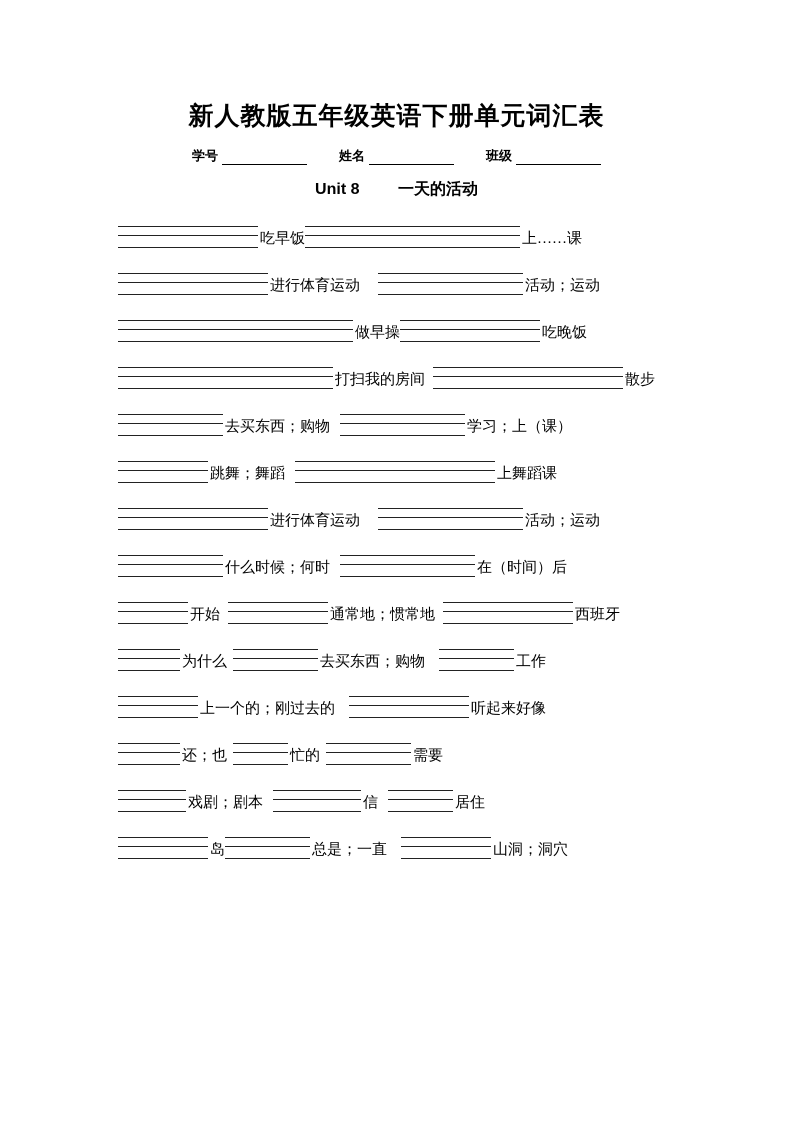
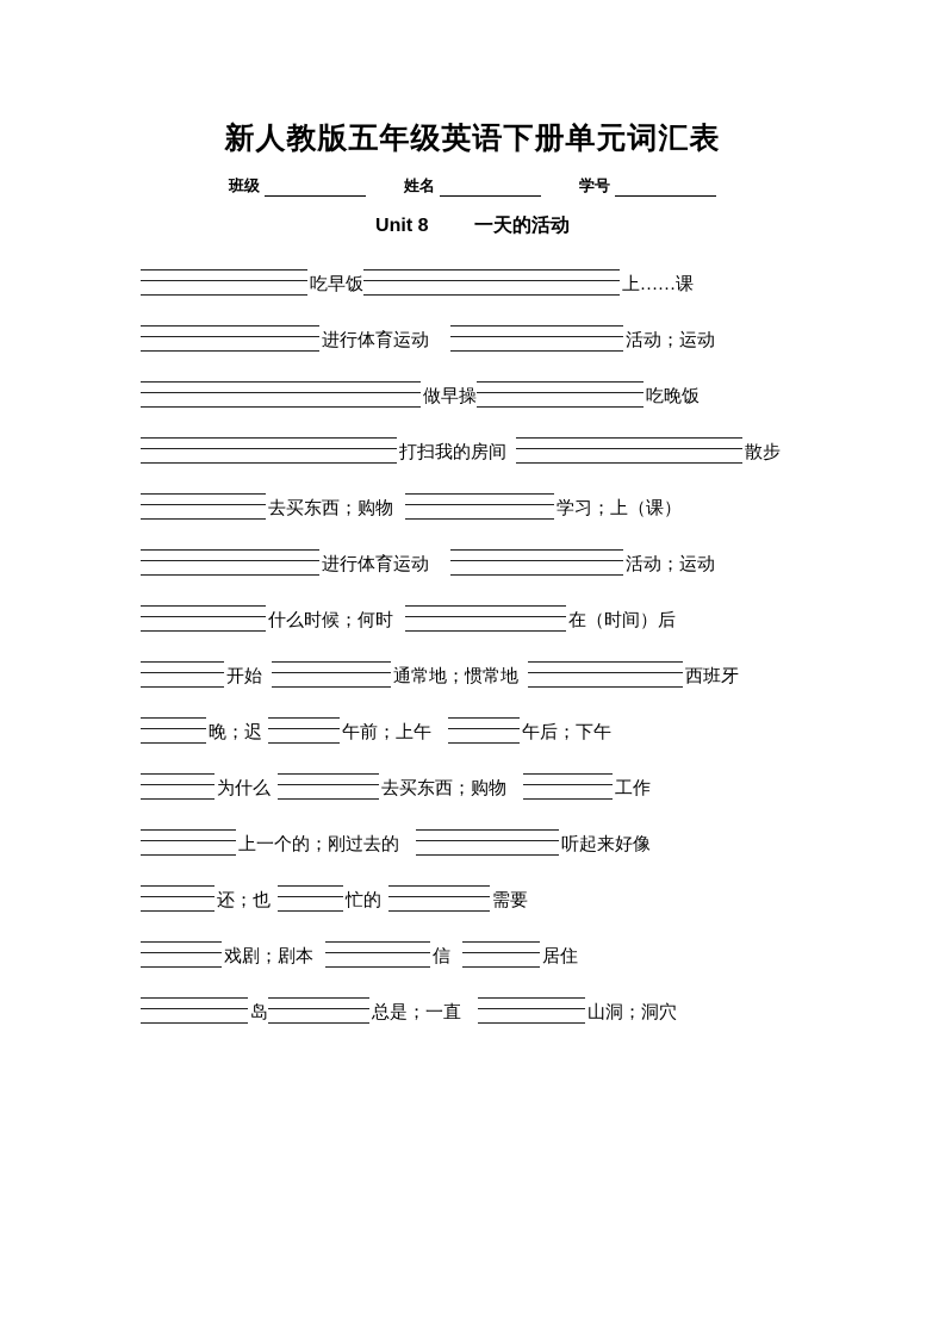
  新人教版五年级英语下册单元词汇表
- 学号
+ 班级
  姓名
- 班级
+ 学号
  Unit 8 一天的活动
  吃早饭
  上……课
  进行体育运动
  活动；运动
  做早操
  吃晚饭
  打扫我的房间
  散步
  去买东西；购物
  学习；上（课）
- 跳舞；舞蹈
- 上舞蹈课
  进行体育运动
  活动；运动
  什么时候；何时
  在（时间）后
  开始
  通常地；惯常地
  西班牙
+ 晚；迟
+ 午前；上午
+ 午后；下午
  为什么
  去买东西；购物
  工作
  上一个的；刚过去的
  听起来好像
  还；也
  忙的
  需要
  戏剧；剧本
  信
  居住
  岛
  总是；一直
  山洞；洞穴
